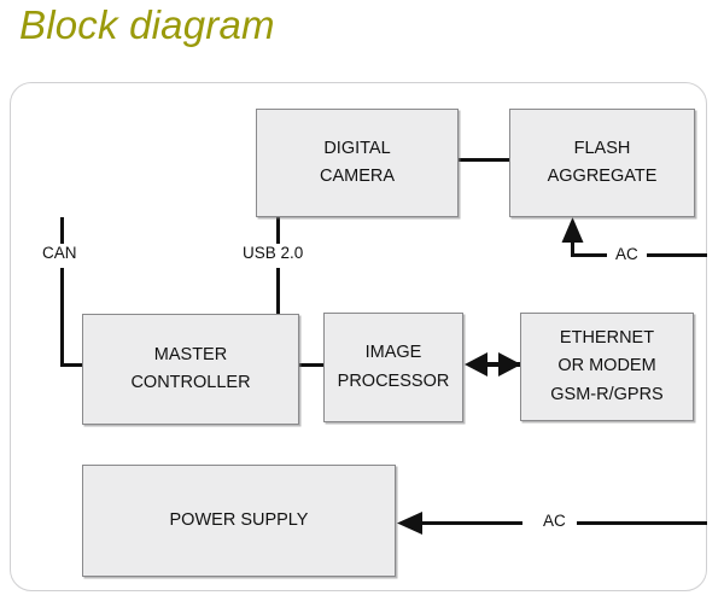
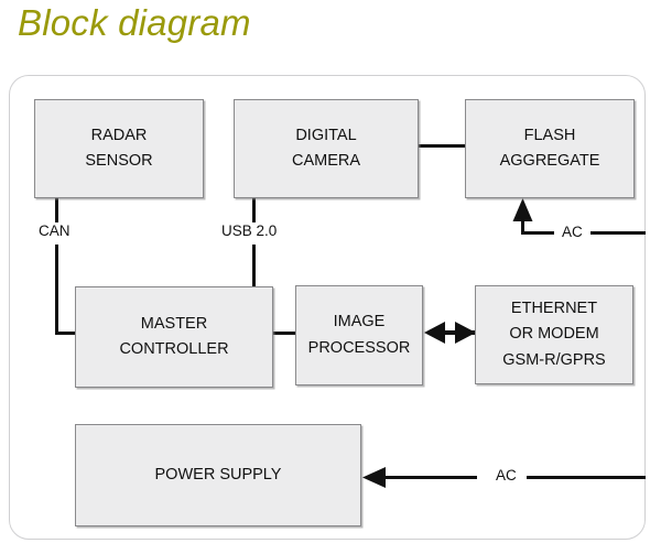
  Block diagram
+ RADAR
+ SENSOR
  DIGITAL
  CAMERA
  FLASH
  AGGREGATE
  MASTER
  CONTROLLER
  IMAGE
  PROCESSOR
  ETHERNET
  OR MODEM
  GSM-R/GPRS
  POWER SUPPLY
  CAN
  USB 2.0
  AC
  AC
